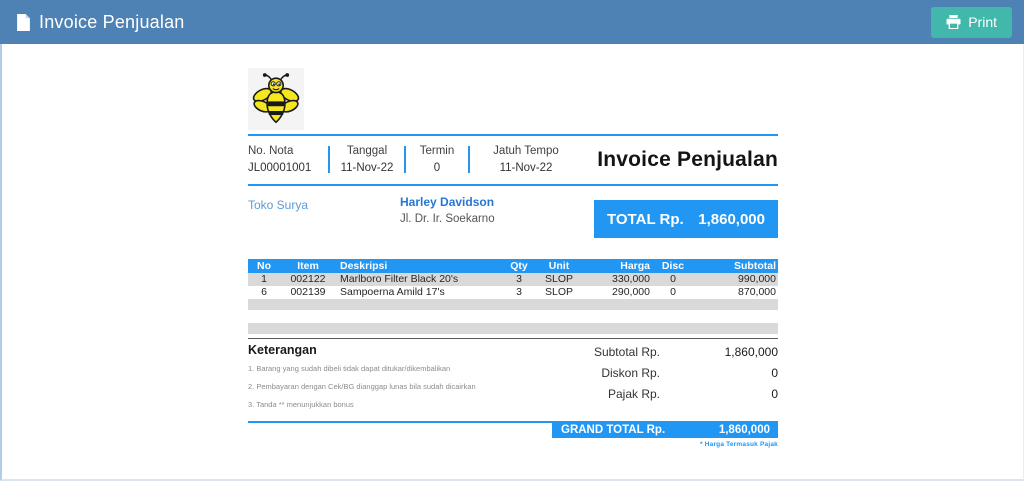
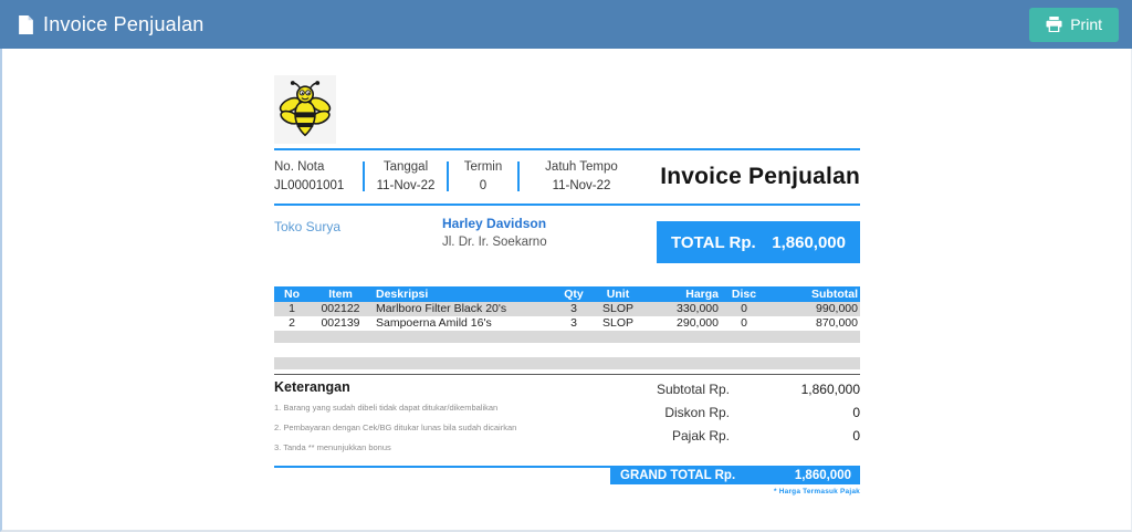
  Invoice Penjualan
  Print
  No. Nota
  JL00001001
  Tanggal
  11-Nov-22
  Termin
  0
  Jatuh Tempo
  11-Nov-22
  Invoice Penjualan
  Toko Surya
  Harley Davidson
  Jl. Dr. Ir. Soekarno
  TOTAL Rp.
  1,860,000
  No
  Item
  Deskripsi
  Qty
  Unit
  Harga
  Disc
  Subtotal
  1
  002122
  Marlboro Filter Black 20's
  3
  SLOP
  330,000
  0
  990,000
- 6
+ 2
  002139
- Sampoerna Amild 17's
+ Sampoerna Amild 16's
  3
  SLOP
  290,000
  0
  870,000
  Keterangan
  1. Barang yang sudah dibeli tidak dapat ditukar/dikembalikan
- 2. Pembayaran dengan Cek/BG dianggap lunas bila sudah dicairkan
+ 2. Pembayaran dengan Cek/BG ditukar lunas bila sudah dicairkan
  3. Tanda ** menunjukkan bonus
  Subtotal Rp.
  1,860,000
  Diskon Rp.
  0
  Pajak Rp.
  0
  GRAND TOTAL Rp.
  1,860,000
